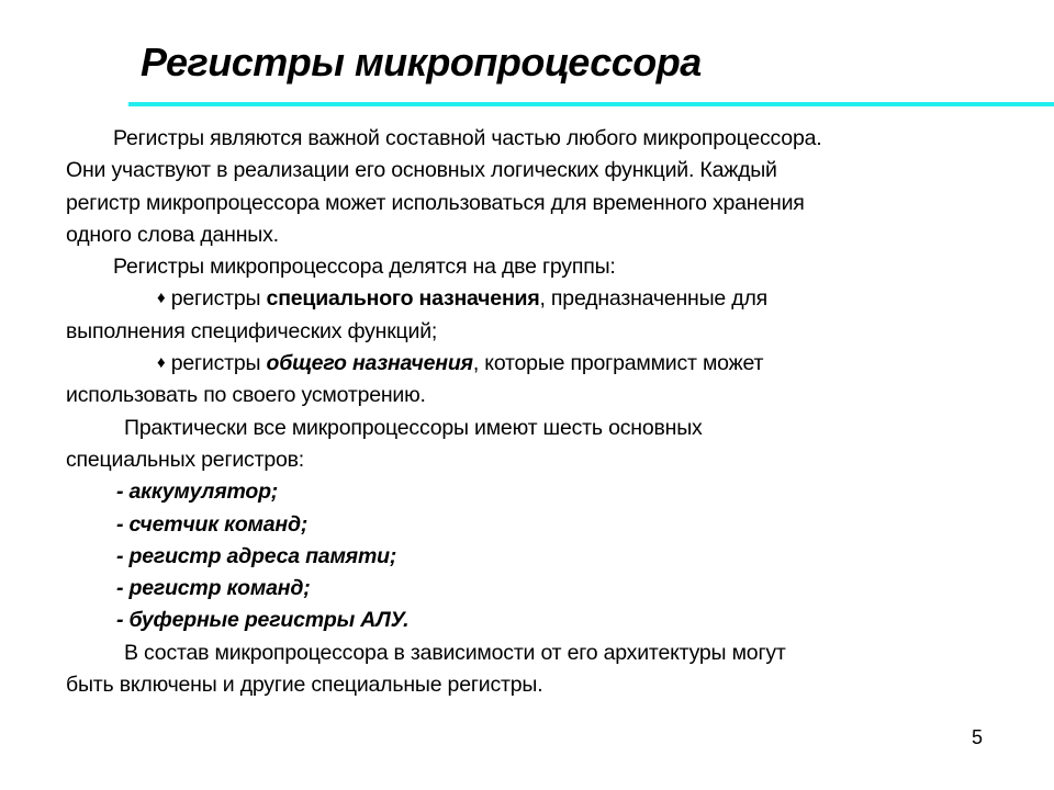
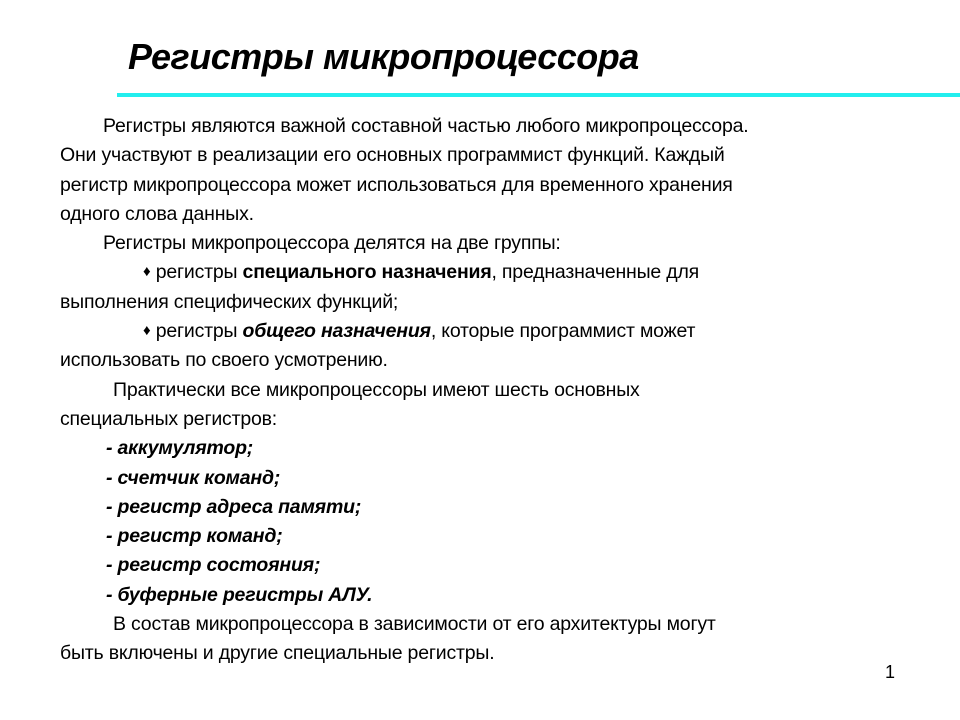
  Регистры микропроцессора
  Регистры являются важной составной частью любого микропроцессора.
- Они участвуют в реализации его основных логических функций. Каждый
+ Они участвуют в реализации его основных программист функций. Каждый
  регистр микропроцессора может использоваться для временного хранения
  одного слова данных.
  Регистры микропроцессора делятся на две группы:
  ♦ регистры специального назначения, предназначенные для
  выполнения специфических функций;
  ♦ регистры общего назначения, которые программист может
  использовать по своего усмотрению.
  Практически все микропроцессоры имеют шесть основных
  специальных регистров:
  - аккумулятор;
  - счетчик команд;
  - регистр адреса памяти;
  - регистр команд;
+ - регистр состояния;
  - буферные регистры АЛУ.
  В состав микропроцессора в зависимости от его архитектуры могут
  быть включены и другие специальные регистры.
- 5
+ 1
